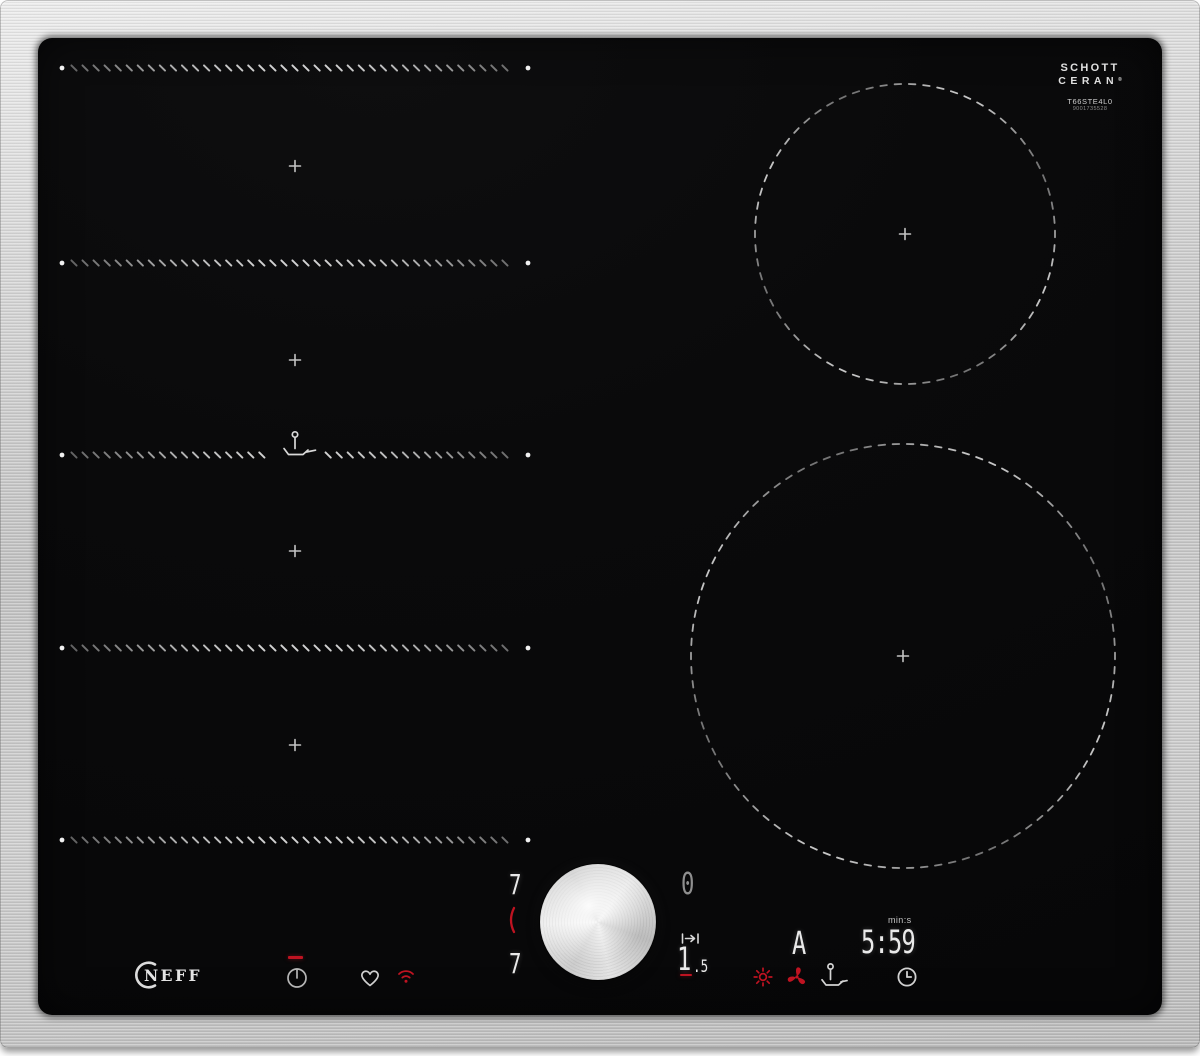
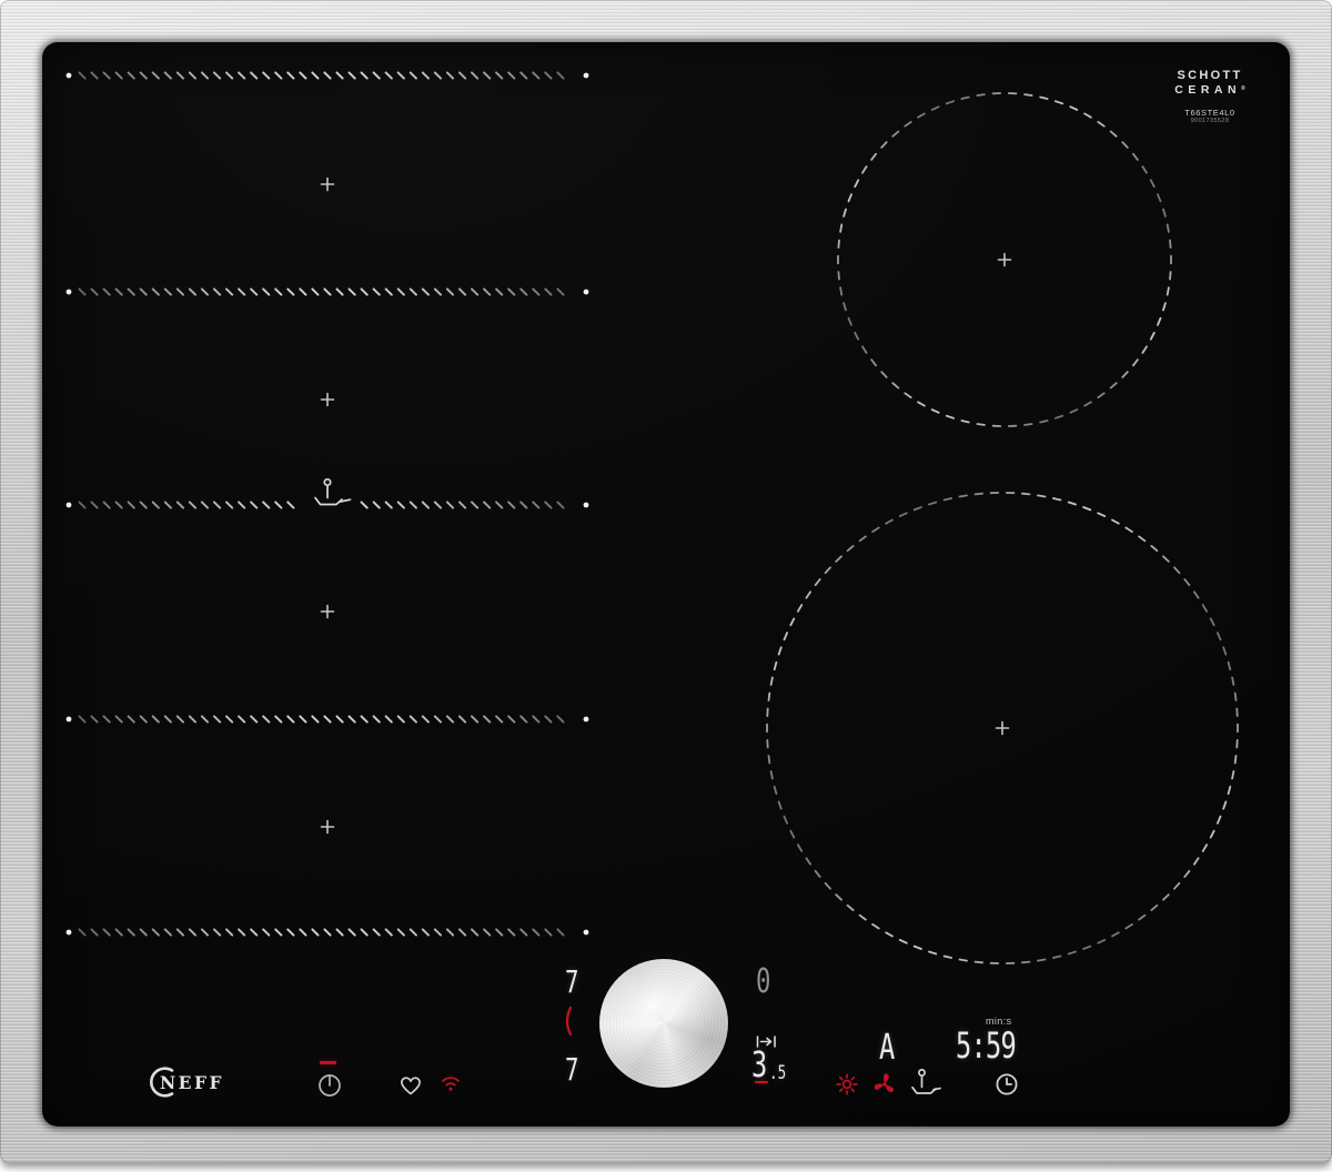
  SCHOTT
  CERAN
  T66STE4L0
  NEFF
  7
  7
  0
- 1
+ 3
  .5
  A
  min:s
  5:59
